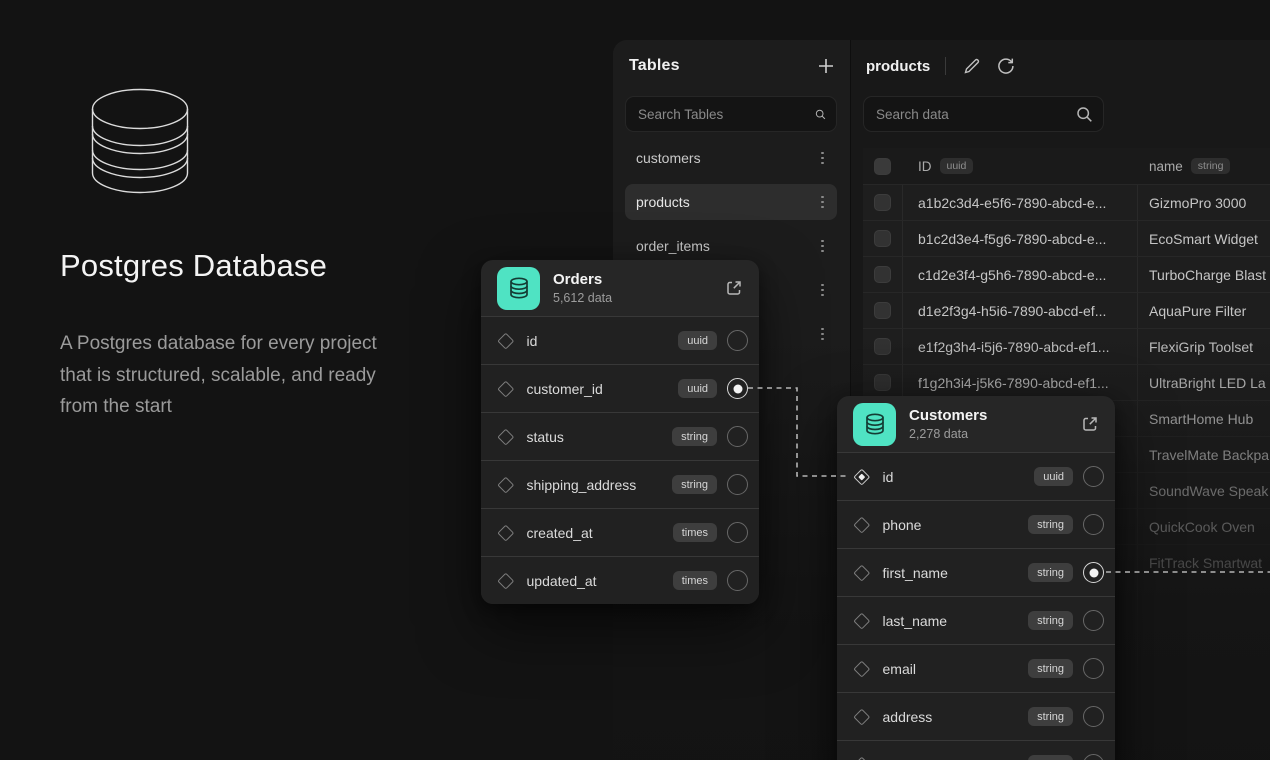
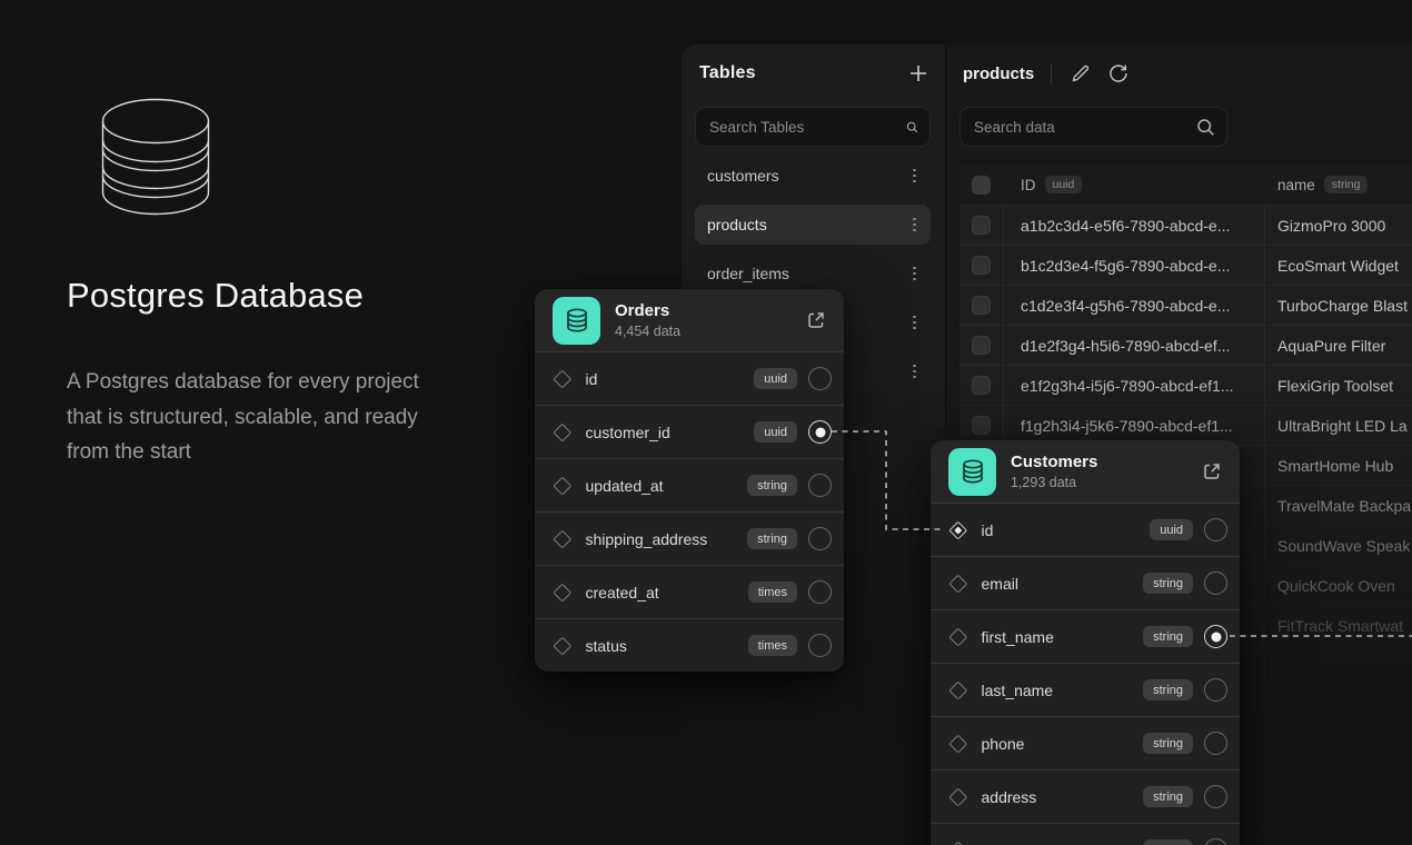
  Postgres Database
  A Postgres database for every project that is structured, scalable, and ready from the start
  Orders
- 5,612 data
+ 4,454 data
  id
  uuid
  customer_id
  uuid
- status
+ updated_at
  string
  shipping_address
  string
  created_at
  times
- updated_at
+ status
  times
  Customers
- 2,278 data
+ 1,293 data
  id
  uuid
- phone
+ email
  string
  first_name
  string
  last_name
  string
- email
+ phone
  string
  address
  string
